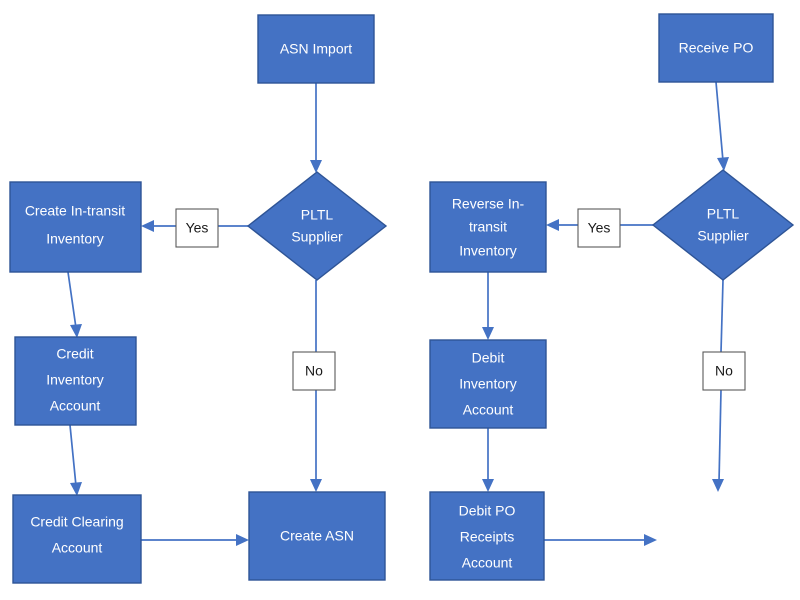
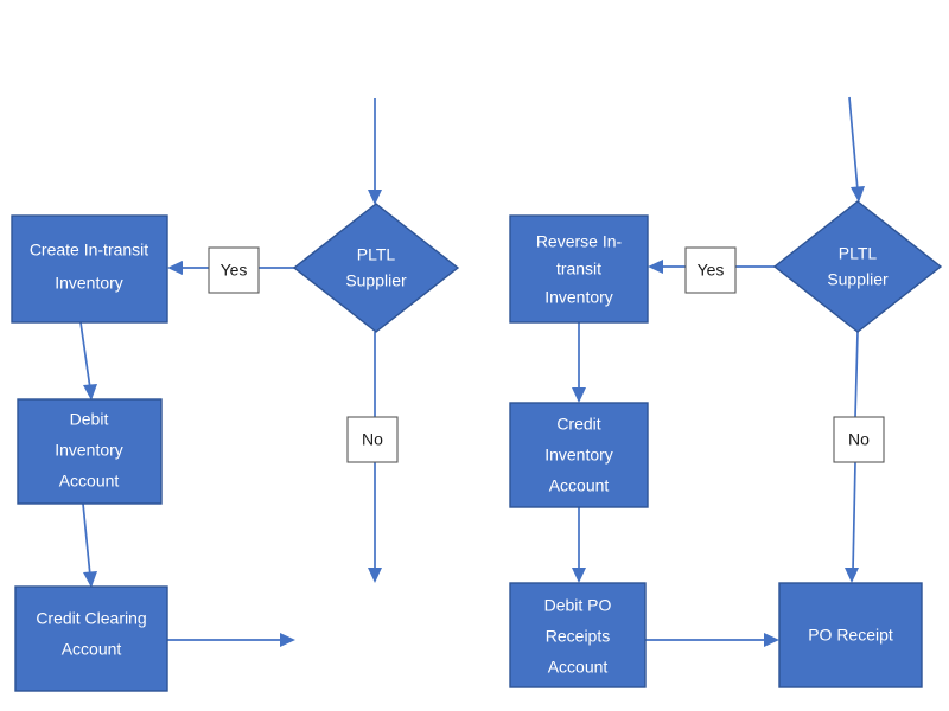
- ASN Import
  PLTL
  Supplier
  Create In-transit
  Inventory
- Credit
+ Debit
  Inventory
  Account
  Credit Clearing
  Account
- Create ASN
- Receive PO
  PLTL
  Supplier
  Reverse In-
  transit
  Inventory
- Debit
+ Credit
  Inventory
  Account
  Debit PO
  Receipts
  Account
+ PO Receipt
  Yes
  No
  Yes
  No
